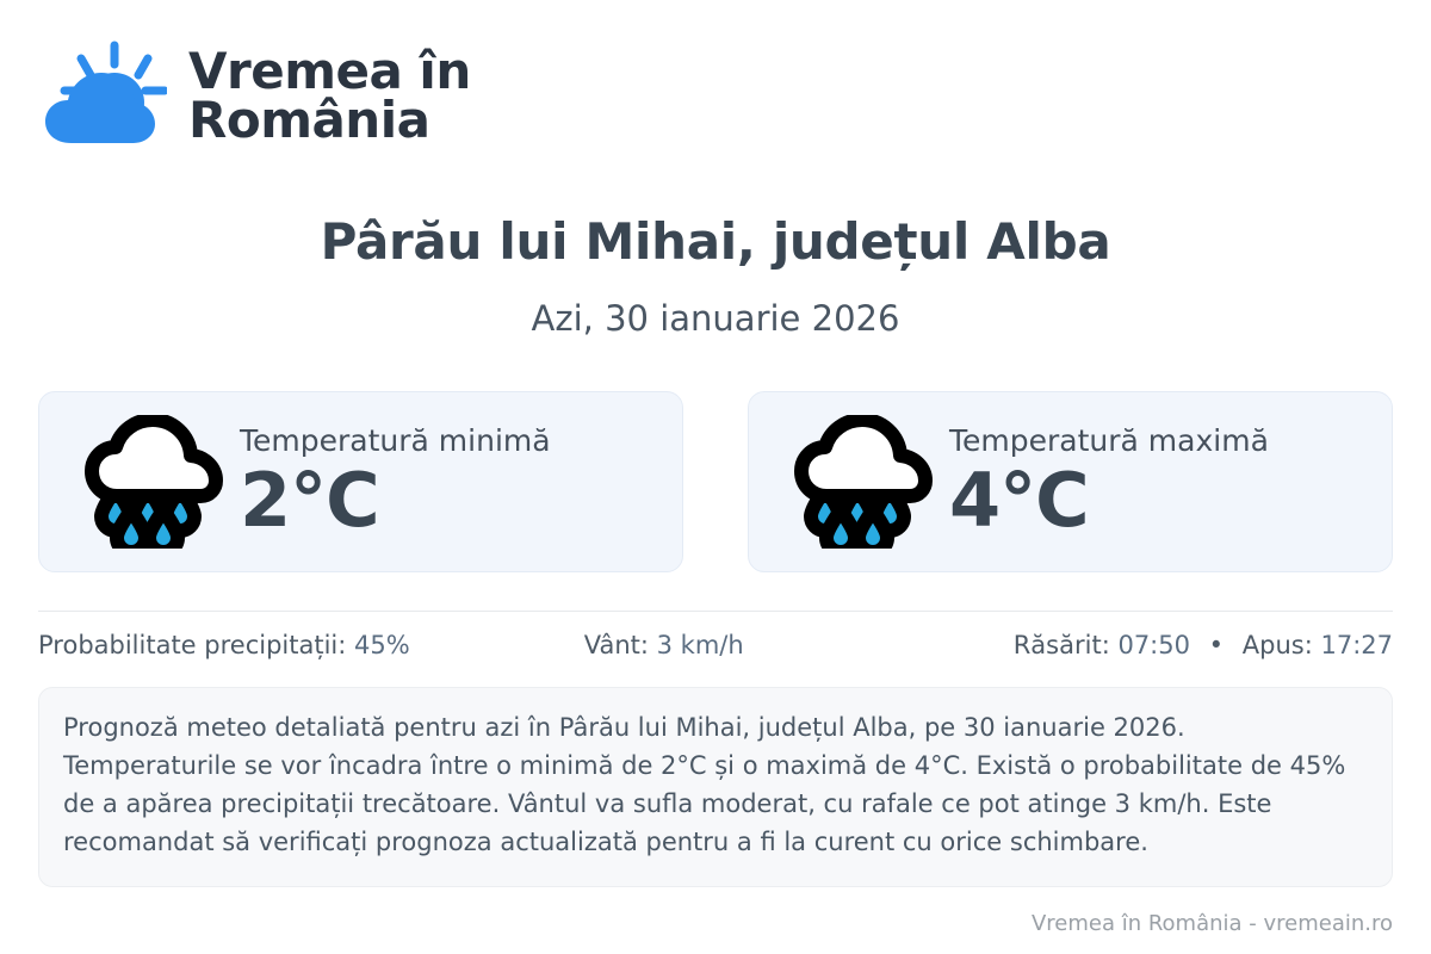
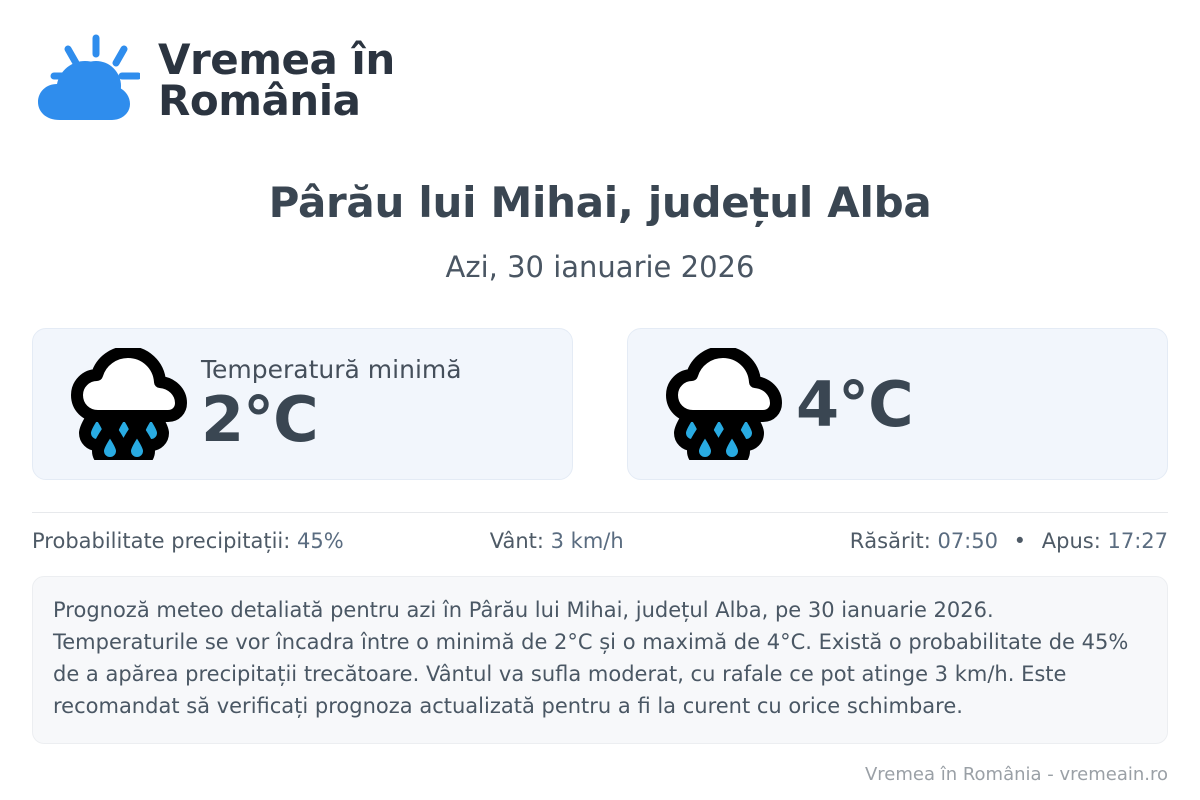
  Vremea în România
  Pârău lui Mihai, județul Alba
  Azi, 30 ianuarie 2026
  Temperatură minimă
  2°C
- Temperatură maximă
  4°C
  Probabilitate precipitații: 45%
  Vânt: 3 km/h
  Răsărit: 07:50 • Apus: 17:27
  Prognoză meteo detaliată pentru azi în Pârău lui Mihai, județul Alba, pe 30 ianuarie 2026. Temperaturile se vor încadra între o minimă de 2°C și o maximă de 4°C. Există o probabilitate de 45% de a apărea precipitații trecătoare. Vântul va sufla moderat, cu rafale ce pot atinge 3 km/h. Este recomandat să verificați prognoza actualizată pentru a fi la curent cu orice schimbare.
  Vremea în România - vremeain.ro
